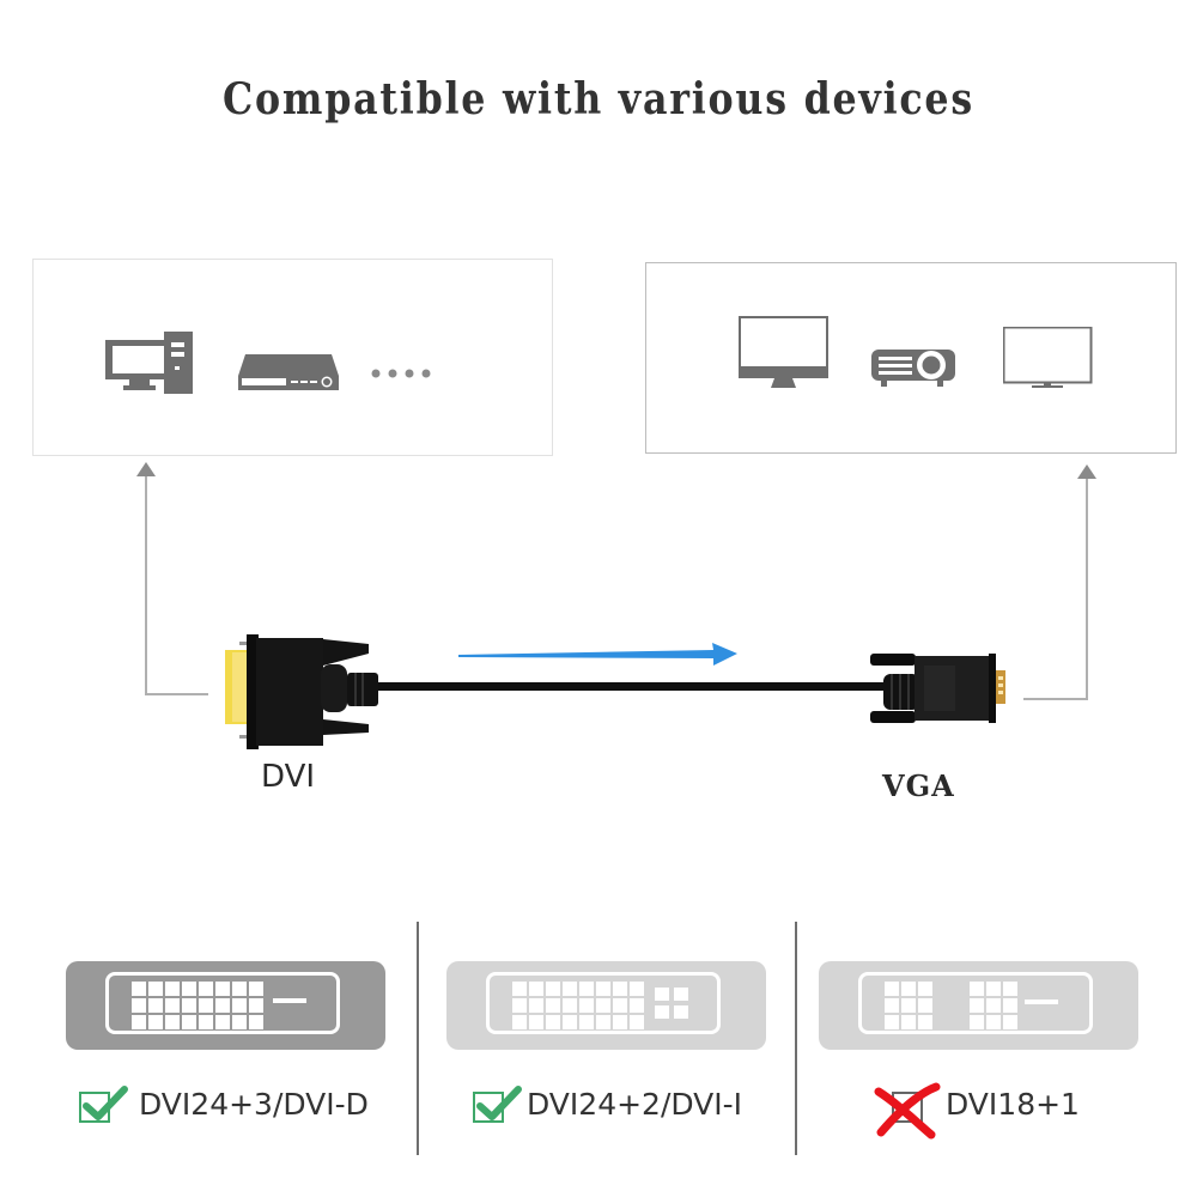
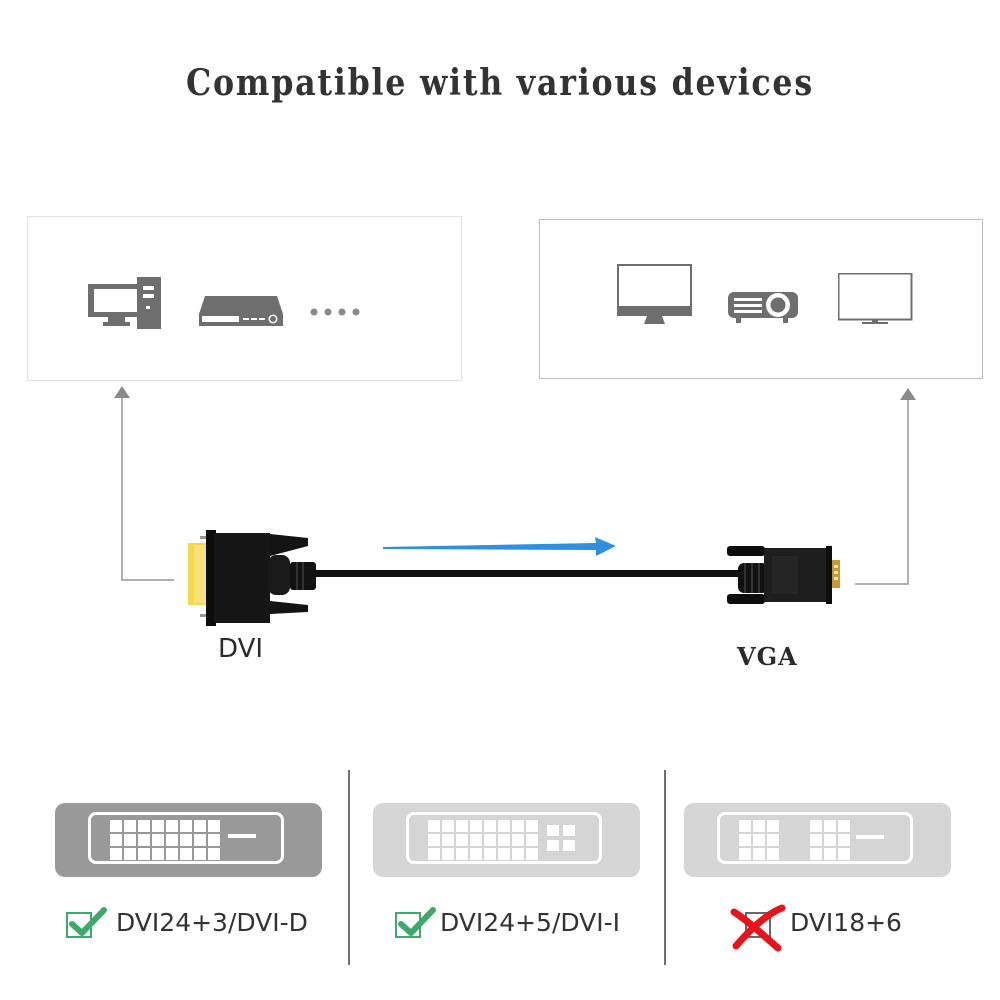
  Compatible with various devices
  DVI
  VGA
  DVI24+3/DVI-D
- DVI24+2/DVI-I
+ DVI24+5/DVI-I
- DVI18+1
+ DVI18+6
